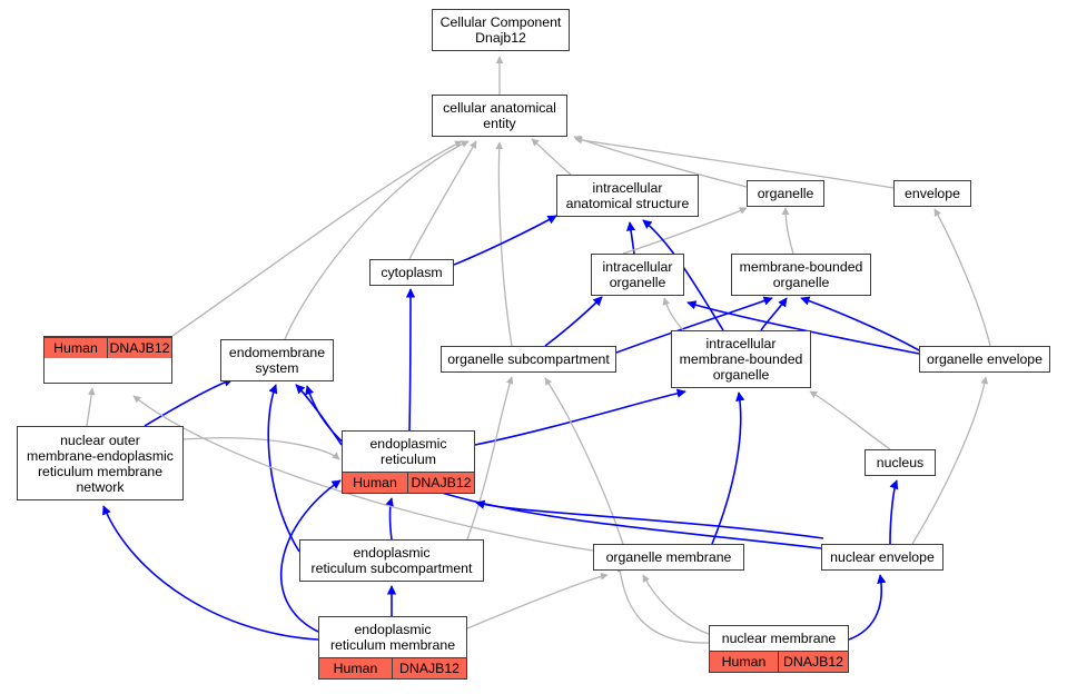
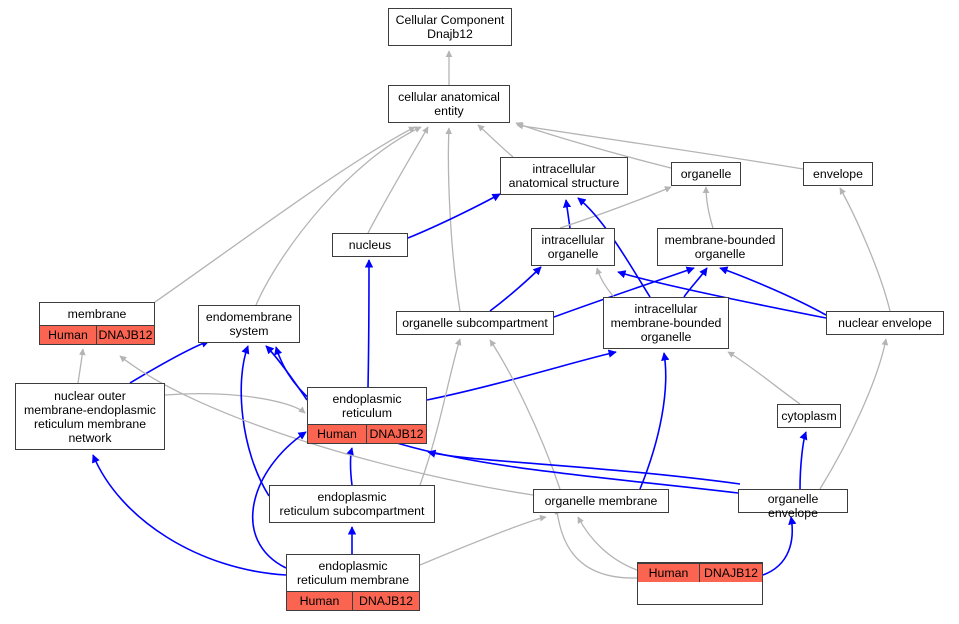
  Cellular Component
  Dnajb12
  cellular anatomical
  entity
  intracellular
  anatomical structure
  organelle
  envelope
- cytoplasm
+ nucleus
  intracellular
  organelle
  membrane-bounded
  organelle
+ membrane
  Human
  DNAJB12
  endomembrane
  system
  organelle subcompartment
  intracellular
  membrane-bounded
  organelle
- organelle envelope
+ nuclear envelope
  nuclear outer
  membrane-endoplasmic
  reticulum membrane
  network
  endoplasmic
  reticulum
  Human
  DNAJB12
- nucleus
+ cytoplasm
  endoplasmic
  reticulum subcompartment
  organelle membrane
- nuclear envelope
+ organelle envelope
  endoplasmic
  reticulum membrane
  Human
  DNAJB12
- nuclear membrane
  Human
  DNAJB12
